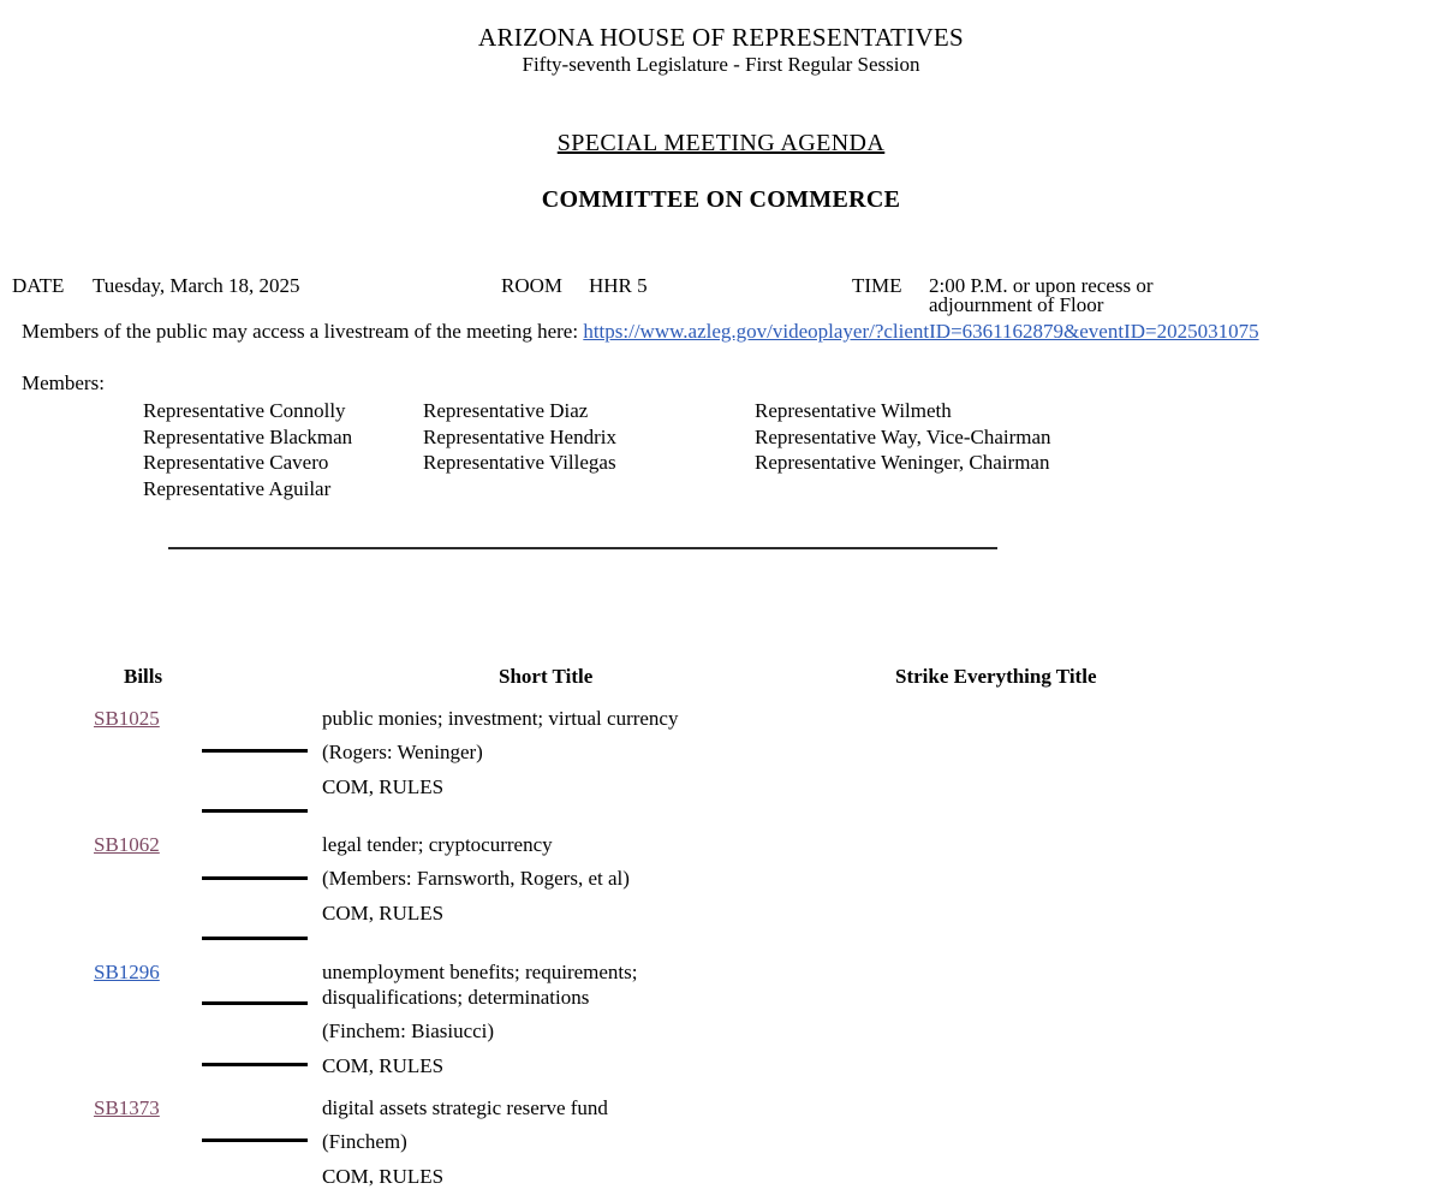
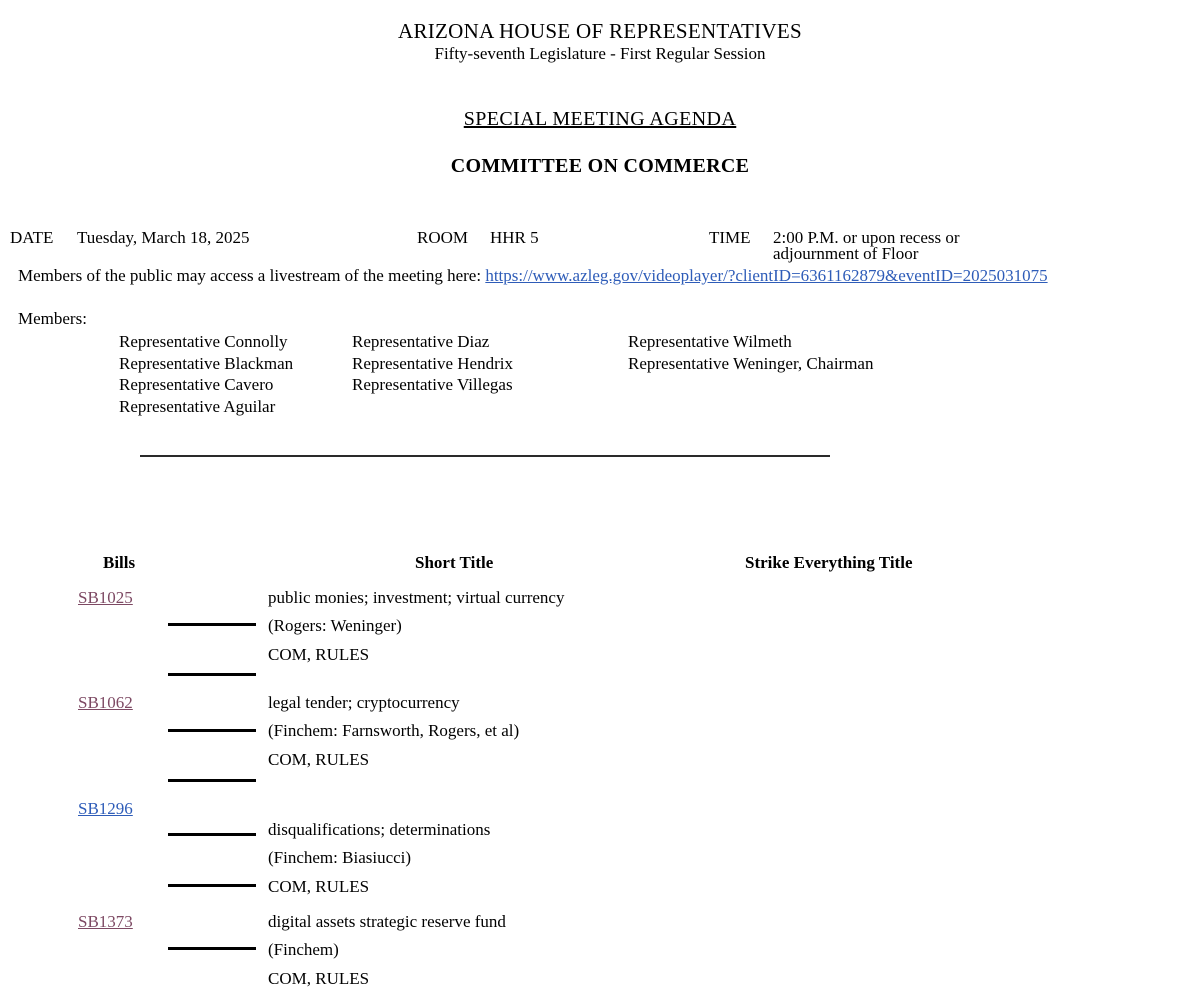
  ARIZONA HOUSE OF REPRESENTATIVES
  Fifty-seventh Legislature - First Regular Session
  SPECIAL MEETING AGENDA
  COMMITTEE ON COMMERCE
  DATE
  Tuesday, March 18, 2025
  ROOM
  HHR 5
  TIME
  2:00 P.M. or upon recess or
  adjournment of Floor
  Members of the public may access a livestream of the meeting here: https://www.azleg.gov/videoplayer/?clientID=6361162879&eventID=2025031075
  Members:
  Representative Connolly
  Representative Blackman
  Representative Cavero
  Representative Aguilar
  Representative Diaz
  Representative Hendrix
  Representative Villegas
  Representative Wilmeth
- Representative Way, Vice-Chairman
  Representative Weninger, Chairman
  Bills
  Short Title
  Strike Everything Title
  SB1025
  public monies; investment; virtual currency
  (Rogers: Weninger)
  COM, RULES
  SB1062
  legal tender; cryptocurrency
- (Members: Farnsworth, Rogers, et al)
+ (Finchem: Farnsworth, Rogers, et al)
  COM, RULES
  SB1296
- unemployment benefits; requirements;
  disqualifications; determinations
  (Finchem: Biasiucci)
  COM, RULES
  SB1373
  digital assets strategic reserve fund
  (Finchem)
  COM, RULES
